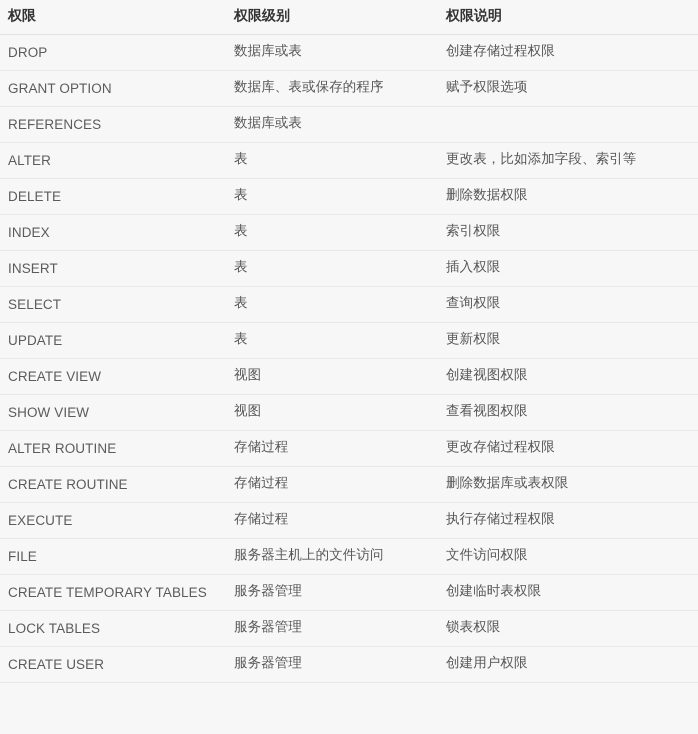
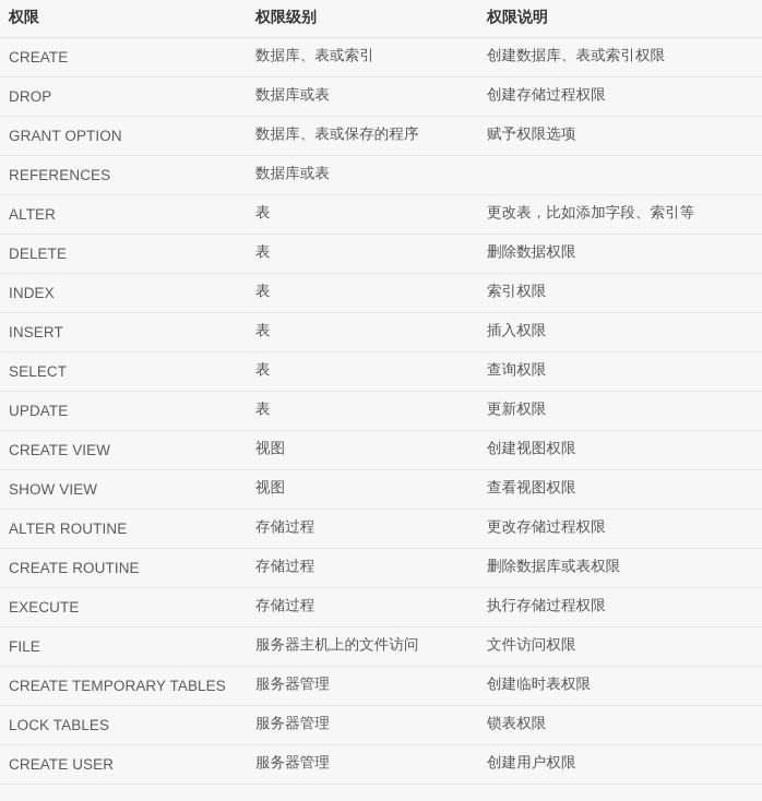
  权限	权限级别	权限说明
+ CREATE	数据库、表或索引	创建数据库、表或索引权限
  DROP	数据库或表	创建存储过程权限
  GRANT OPTION	数据库、表或保存的程序	赋予权限选项
  REFERENCES	数据库或表
  ALTER	表	更改表，比如添加字段、索引等
  DELETE	表	删除数据权限
  INDEX	表	索引权限
  INSERT	表	插入权限
  SELECT	表	查询权限
  UPDATE	表	更新权限
  CREATE VIEW	视图	创建视图权限
  SHOW VIEW	视图	查看视图权限
  ALTER ROUTINE	存储过程	更改存储过程权限
  CREATE ROUTINE	存储过程	删除数据库或表权限
  EXECUTE	存储过程	执行存储过程权限
  FILE	服务器主机上的文件访问	文件访问权限
  CREATE TEMPORARY TABLES	服务器管理	创建临时表权限
  LOCK TABLES	服务器管理	锁表权限
  CREATE USER	服务器管理	创建用户权限
